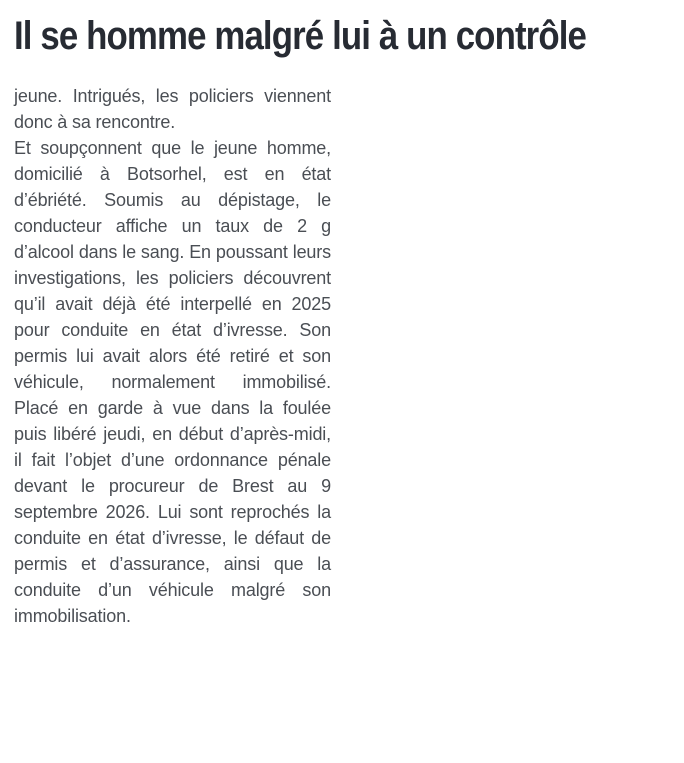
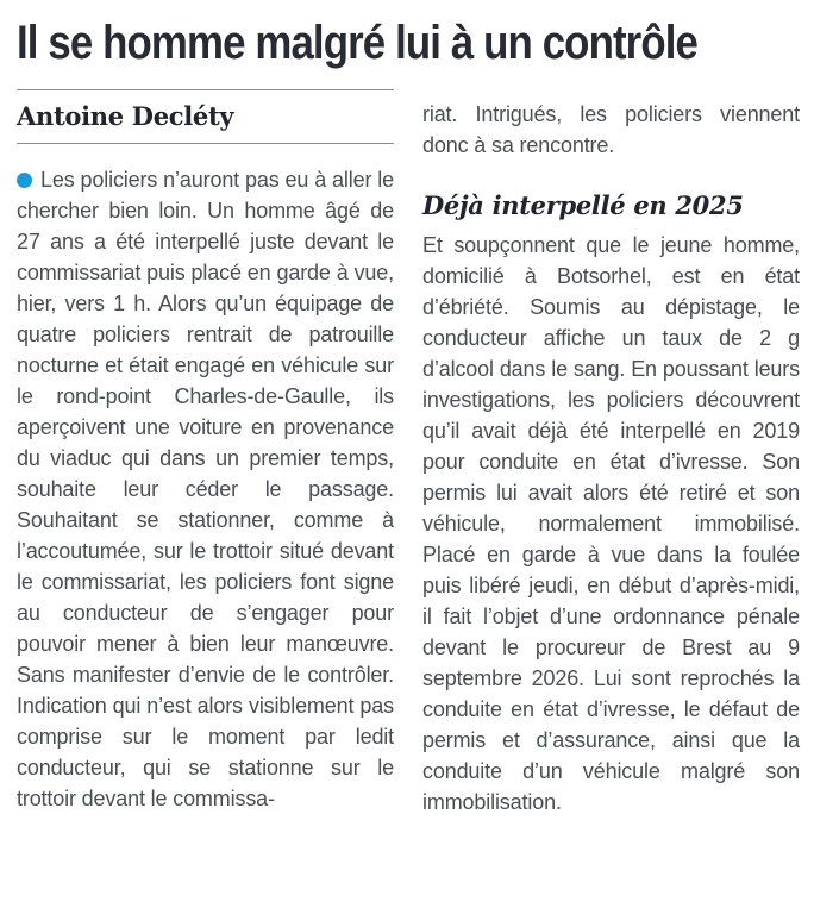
  Il se homme malgré lui à un contrôle
+ Antoine Decléty
+ Les policiers n’auront pas eu à aller le chercher bien loin. Un homme âgé de 27 ans a été interpellé juste devant le commissariat puis placé en garde à vue, hier, vers 1 h. Alors qu’un équipage de quatre policiers rentrait de patrouille nocturne et était engagé en véhicule sur le rond-point Charles-de-Gaulle, ils aperçoivent une voiture en provenance du viaduc qui dans un premier temps, souhaite leur céder le passage. Souhaitant se stationner, comme à l’accoutumée, sur le trottoir situé devant le commissariat, les policiers font signe au conducteur de s’engager pour pouvoir mener à bien leur manœuvre. Sans manifester d’envie de le contrôler. Indication qui n’est alors visiblement pas comprise sur le moment par ledit conducteur, qui se stationne sur le trottoir devant le commissa-
- jeune. Intrigués, les policiers viennent donc à sa rencontre.
+ riat. Intrigués, les policiers viennent donc à sa rencontre.
+ Déjà interpellé en 2025
- Et soupçonnent que le jeune homme, domicilié à Botsorhel, est en état d’ébriété. Soumis au dépistage, le conducteur affiche un taux de 2 g d’alcool dans le sang. En poussant leurs investigations, les policiers découvrent qu’il avait déjà été interpellé en 2025 pour conduite en état d’ivresse. Son permis lui avait alors été retiré et son véhicule, normalement immobilisé. Placé en garde à vue dans la foulée puis libéré jeudi, en début d’après-midi, il fait l’objet d’une ordonnance pénale devant le procureur de Brest au 9 septembre 2026. Lui sont reprochés la conduite en état d’ivresse, le défaut de permis et d’assurance, ainsi que la conduite d’un véhicule malgré son immobilisation.
+ Et soupçonnent que le jeune homme, domicilié à Botsorhel, est en état d’ébriété. Soumis au dépistage, le conducteur affiche un taux de 2 g d’alcool dans le sang. En poussant leurs investigations, les policiers découvrent qu’il avait déjà été interpellé en 2019 pour conduite en état d’ivresse. Son permis lui avait alors été retiré et son véhicule, normalement immobilisé. Placé en garde à vue dans la foulée puis libéré jeudi, en début d’après-midi, il fait l’objet d’une ordonnance pénale devant le procureur de Brest au 9 septembre 2026. Lui sont reprochés la conduite en état d’ivresse, le défaut de permis et d’assurance, ainsi que la conduite d’un véhicule malgré son immobilisation.
